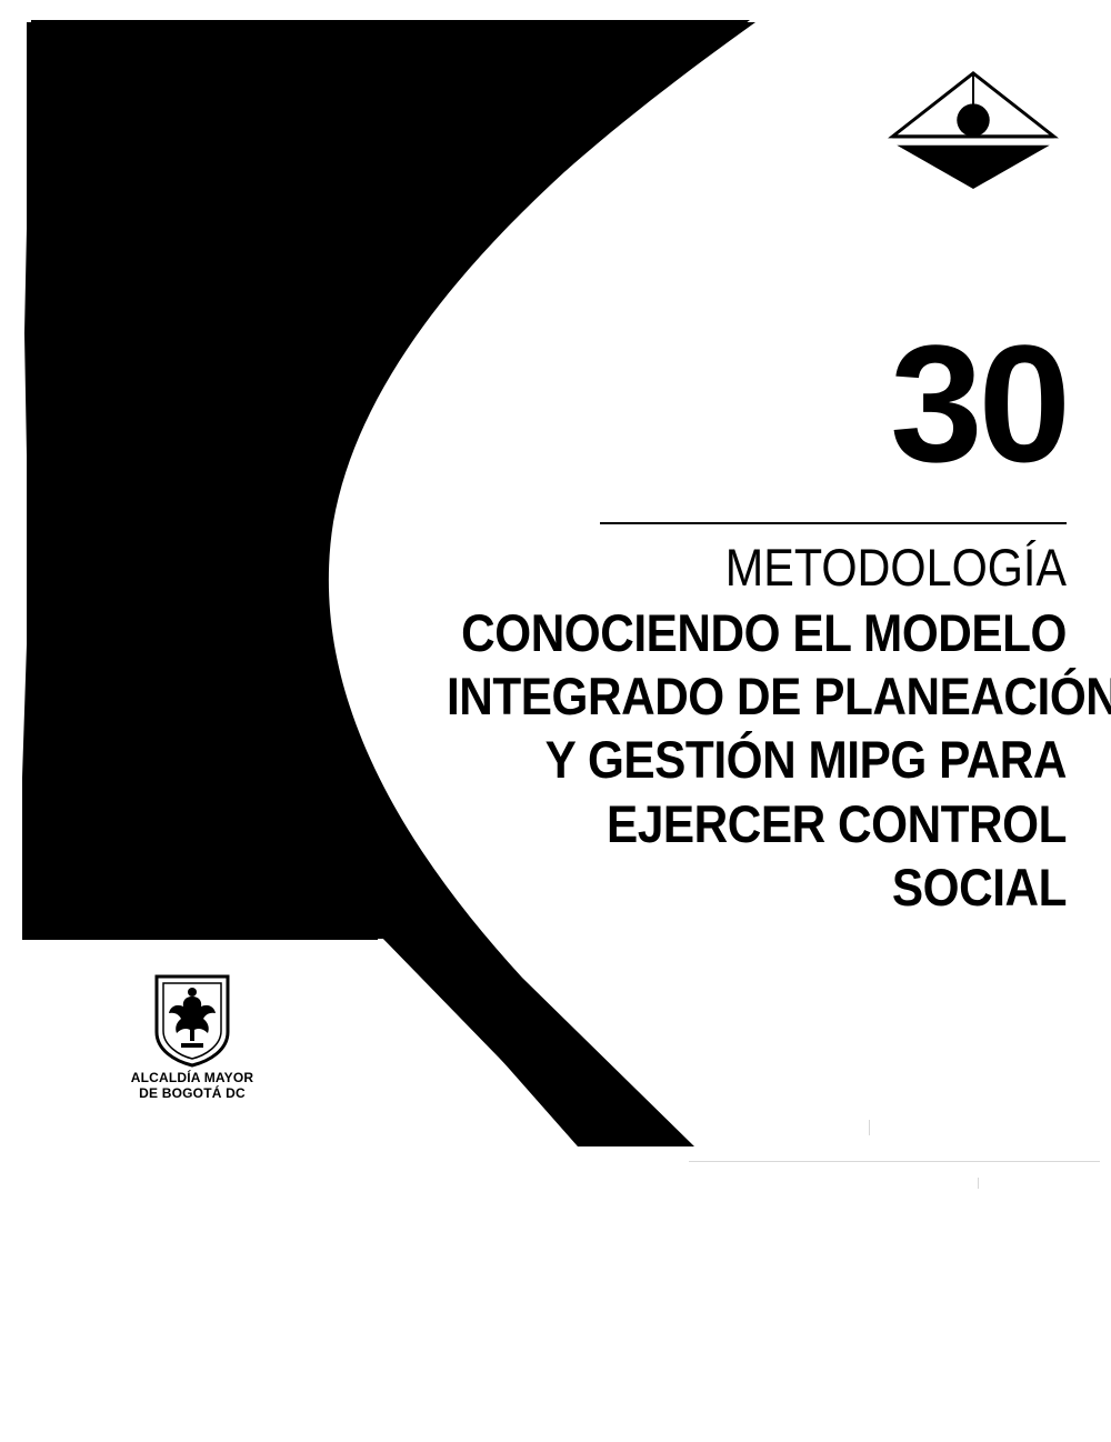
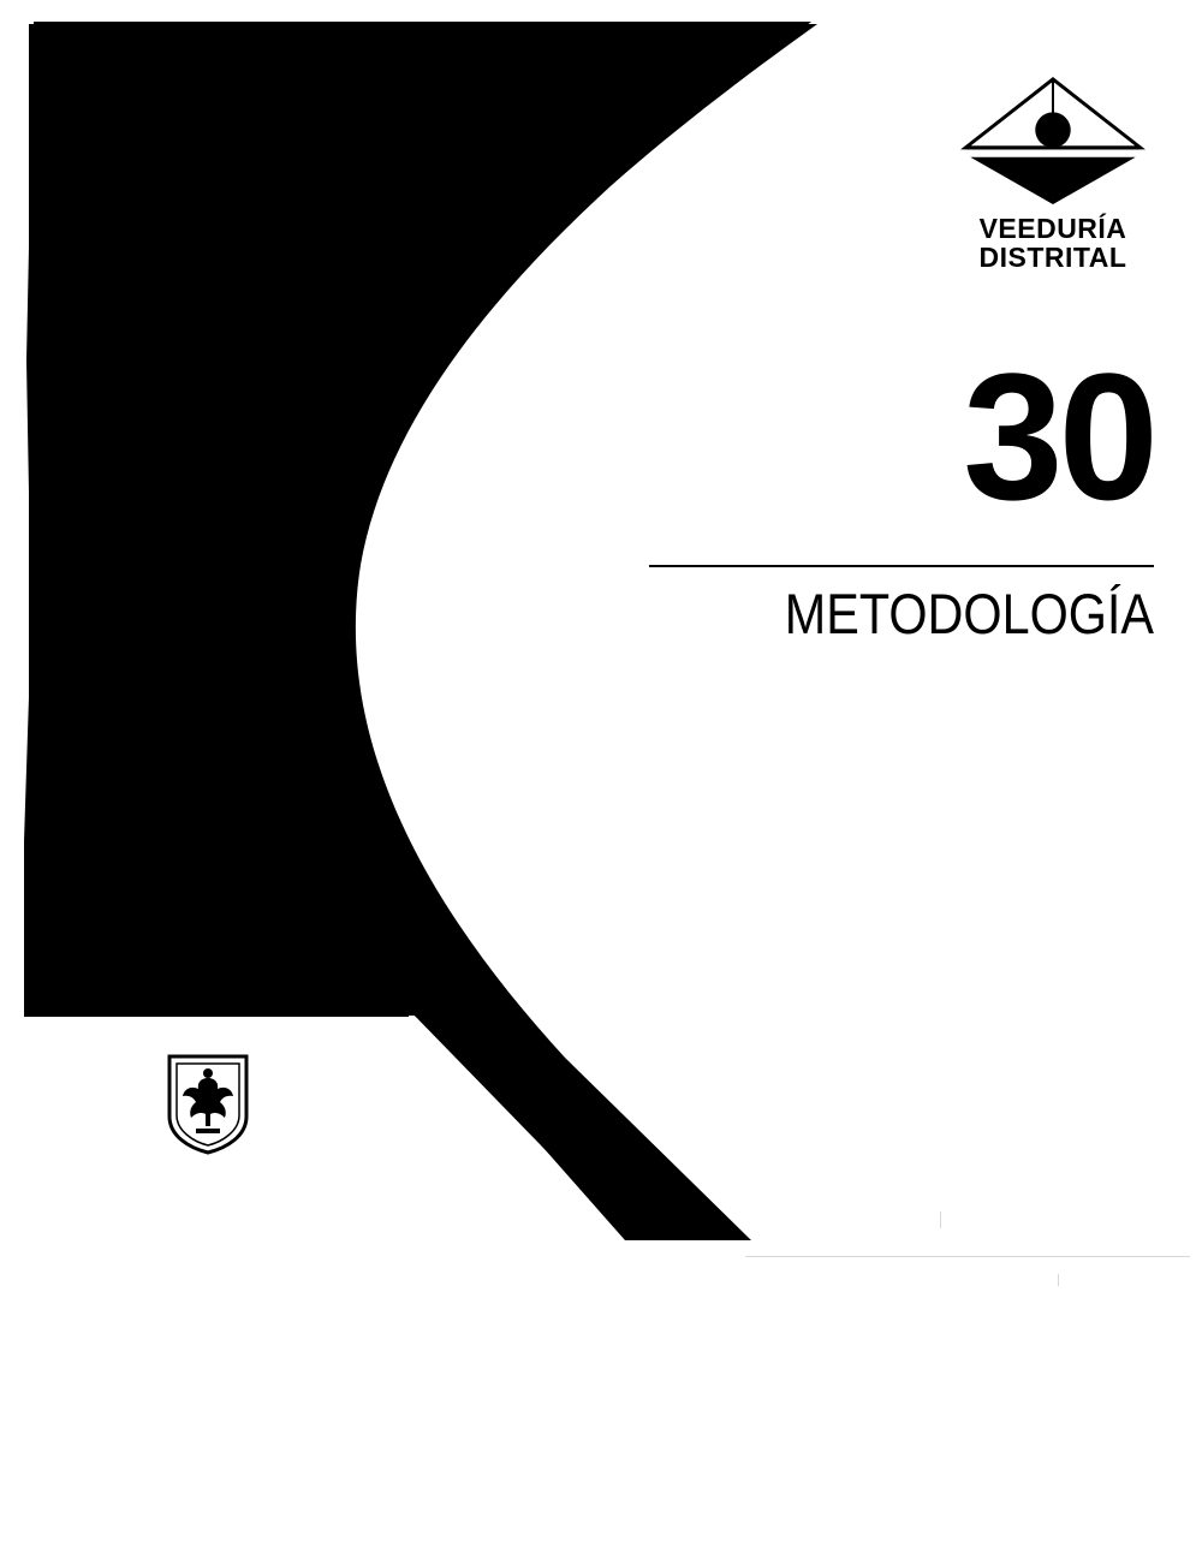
+ VEEDURÍA
+ DISTRITAL
  30
  METODOLOGÍA
- CONOCIENDO EL MODELO
- INTEGRADO DE PLANEACIÓN
- Y GESTIÓN MIPG PARA
- EJERCER CONTROL
- SOCIAL
- ALCALDÍA MAYOR
- DE BOGOTÁ DC
